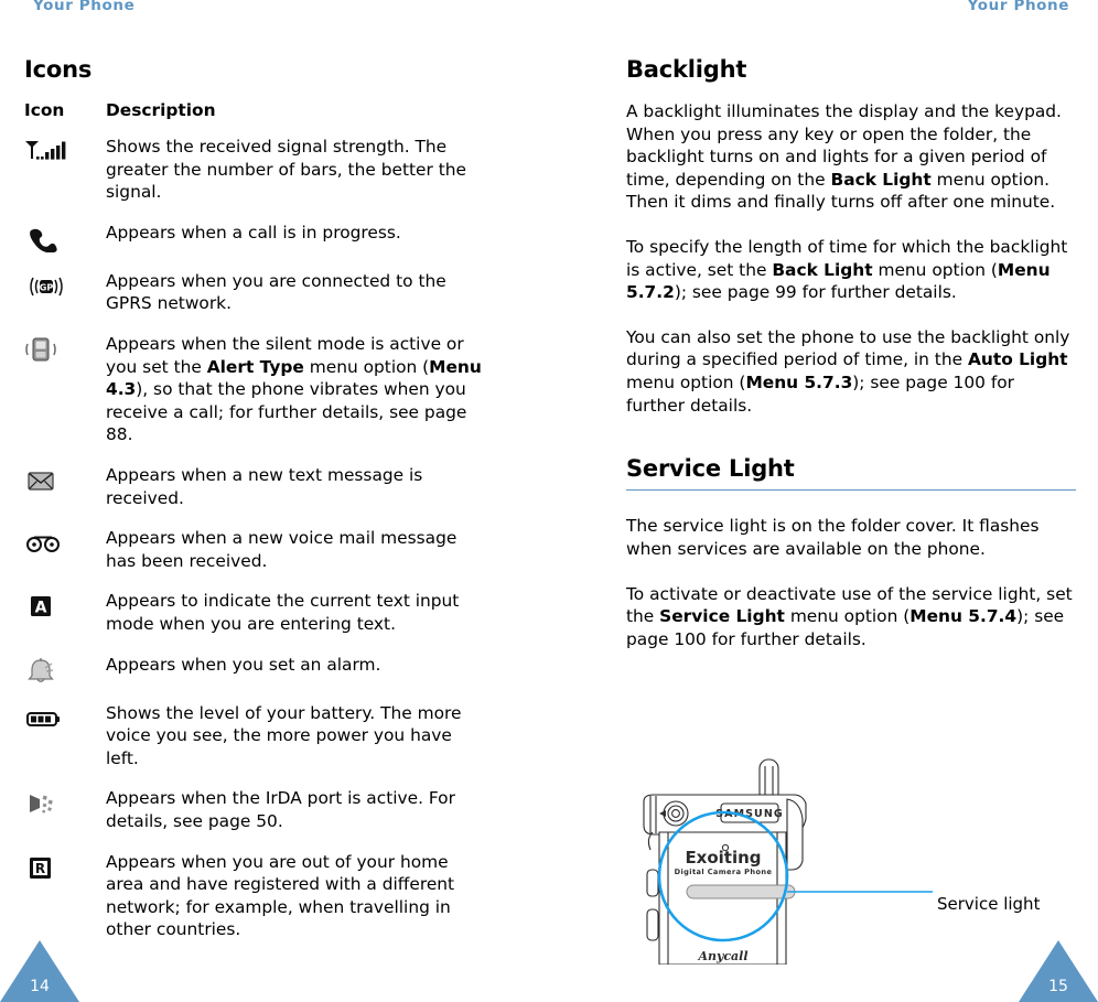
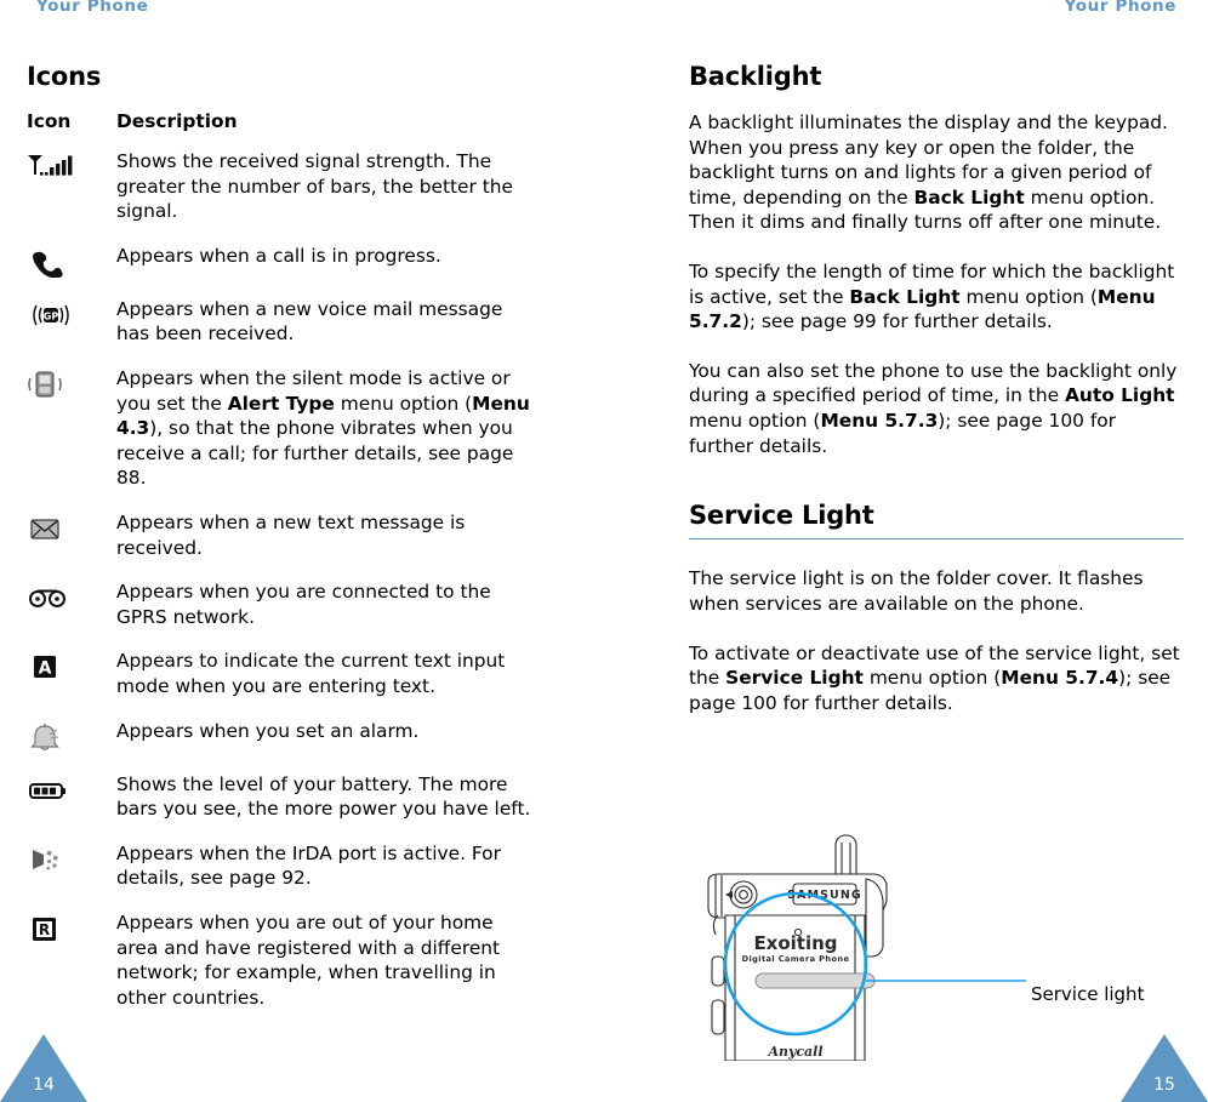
  Your Phone
  Your Phone
  Icons
  Icon	Description
  	Shows the received signal strength. The greater the number of bars, the better the signal.
  	Appears when a call is in progress.
- GP	Appears when you are connected to the GPRS network.
+ GP	Appears when a new voice mail message has been received.
  	Appears when the silent mode is active or you set the Alert Type menu option (Menu 4.3), so that the phone vibrates when you receive a call; for further details, see page 88.
  	Appears when a new text message is received.
- 	Appears when a new voice mail message has been received.
+ 	Appears when you are connected to the GPRS network.
  A	Appears to indicate the current text input mode when you are entering text.
  	Appears when you set an alarm.
- 	Shows the level of your battery. The more voice you see, the more power you have left.
+ 	Shows the level of your battery. The more bars you see, the more power you have left.
- 	Appears when the IrDA port is active. For details, see page 50.
+ 	Appears when the IrDA port is active. For details, see page 92.
  R	Appears when you are out of your home area and have registered with a different network; for example, when travelling in other countries.
  Backlight
  A backlight illuminates the display and the keypad. When you press any key or open the folder, the backlight turns on and lights for a given period of time, depending on the Back Light menu option. Then it dims and finally turns off after one minute.
  To specify the length of time for which the backlight is active, set the Back Light menu option (Menu 5.7.2); see page 99 for further details.
  You can also set the phone to use the backlight only during a specified period of time, in the Auto Light menu option (Menu 5.7.3); see page 100 for further details.
  Service Light
  The service light is on the folder cover. It flashes when services are available on the phone.
  To activate or deactivate use of the service light, set the Service Light menu option (Menu 5.7.4); see page 100 for further details.
  SSUNG
  Exoiting
  Digital Camera Phone
  Anycall
  Service light
  14
  15
